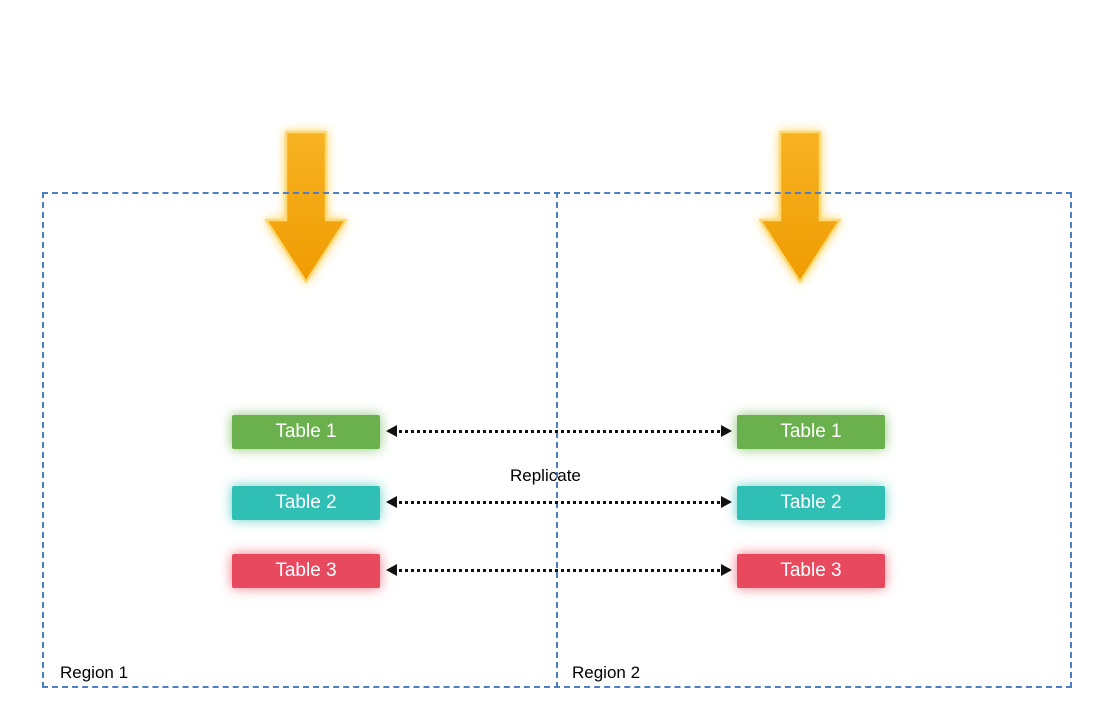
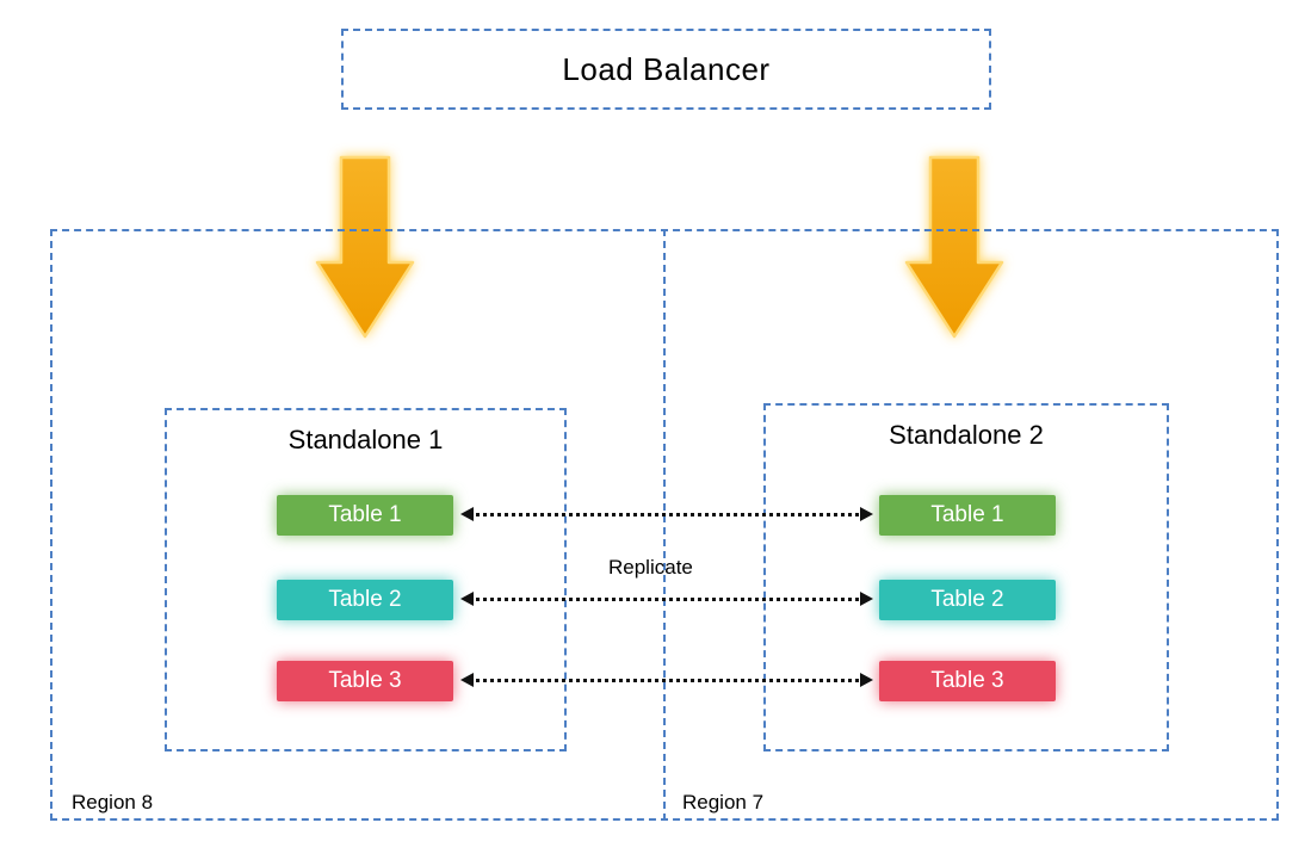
+ Load Balancer
- Region 1
+ Region 8
- Region 2
+ Region 7
+ Standalone 1
+ Standalone 2
  Table 1
  Table 2
  Table 3
  Table 1
  Table 2
  Table 3
  Replicate
